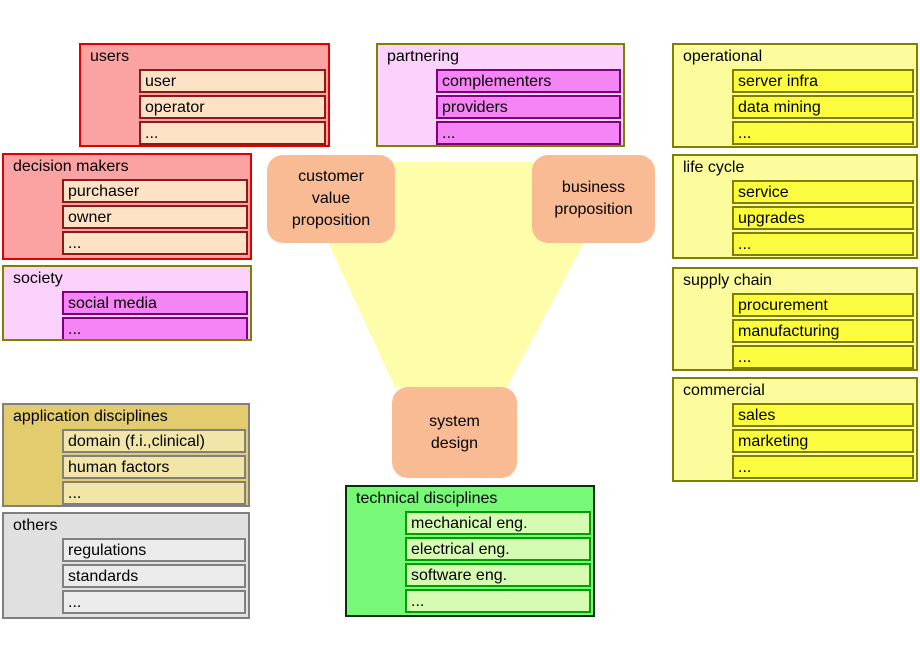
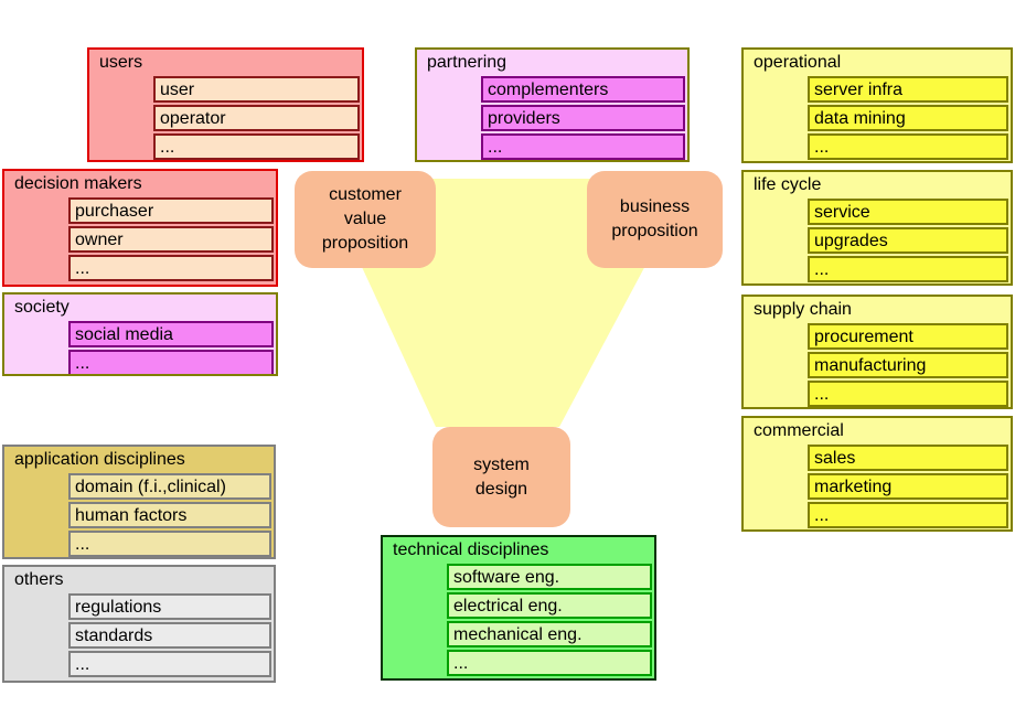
  customer
  value
  proposition
  business
  proposition
  system
  design
  users
  user
  operator
  ...
  decision makers
  purchaser
  owner
  ...
  society
  social media
  ...
  partnering
  complementers
  providers
  ...
  operational
  server infra
  data mining
  ...
  life cycle
  service
  upgrades
  ...
  supply chain
  procurement
  manufacturing
  ...
  commercial
  sales
  marketing
  ...
  application disciplines
  domain (f.i.,clinical)
  human factors
  ...
  others
  regulations
  standards
  ...
  technical disciplines
- mechanical eng.
+ software eng.
  electrical eng.
- software eng.
+ mechanical eng.
  ...
